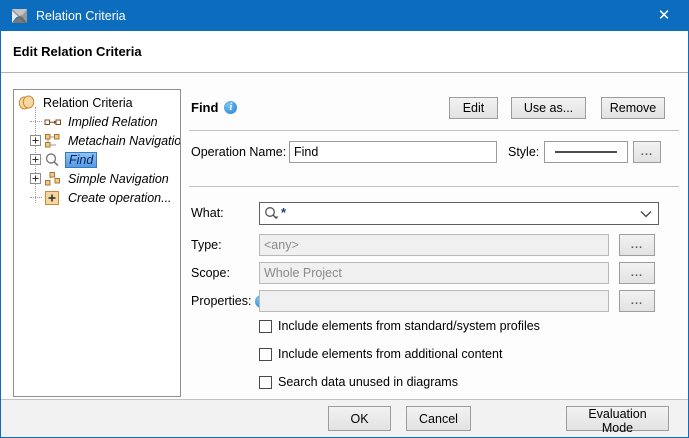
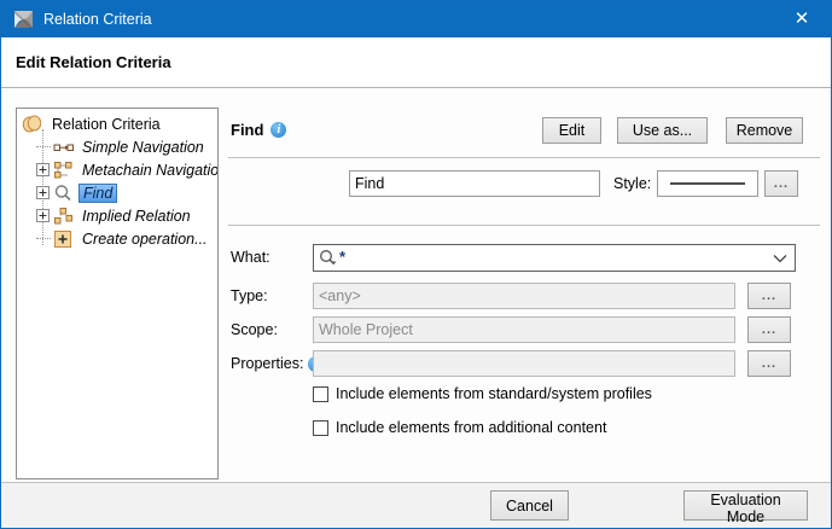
  Relation Criteria
  ✕
  Edit Relation Criteria
  Relation Criteria
- Implied Relation
+ Simple Navigation
  Metachain Navigatio
  Find
- Simple Navigation
+ Implied Relation
  Create operation...
  Find
  i
  Edit
  Use as...
  Remove
- Operation Name:
  Find
  Style:
  ...
  What:
  *
  Type:
  <any>
  ...
  Scope:
  Whole Project
  ...
  Properties:
  ...
  Include elements from standard/system profiles
  Include elements from additional content
- Search data unused in diagrams
- OK
  Cancel
  Evaluation Mode
